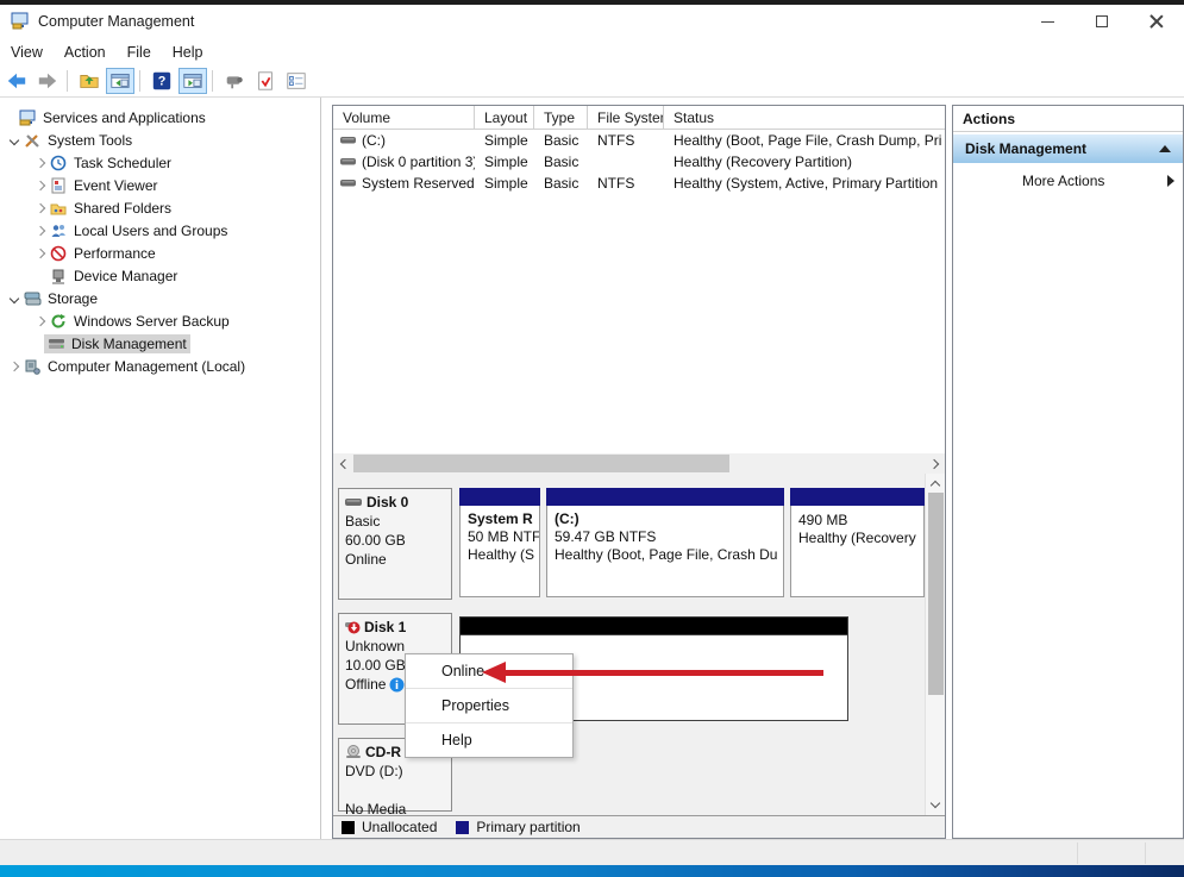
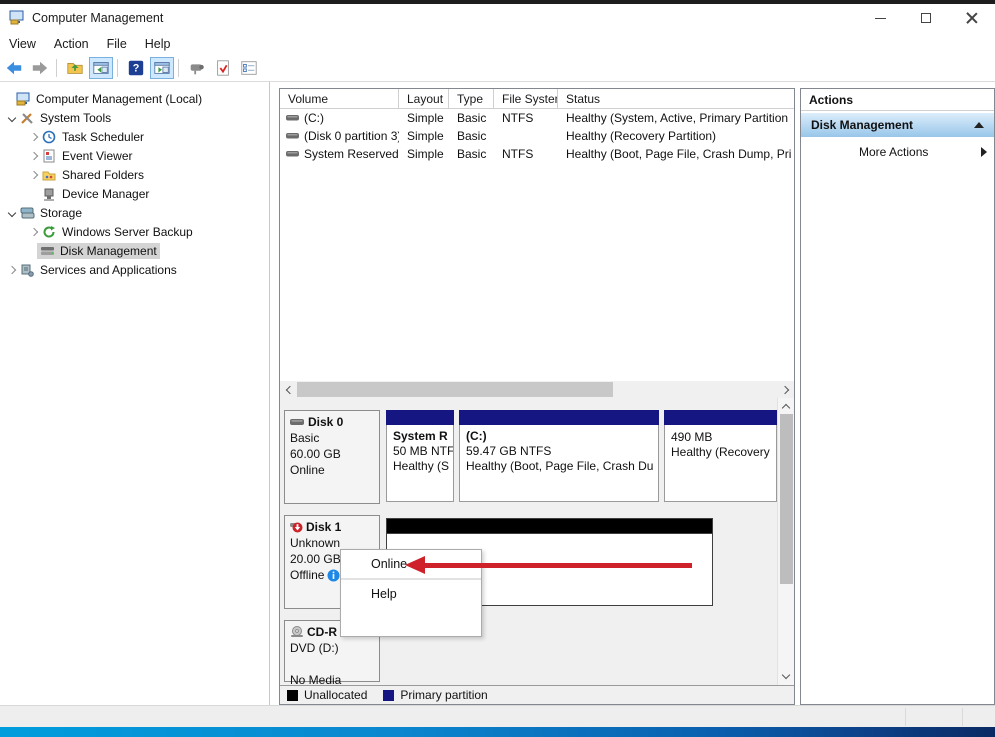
  Computer Management
  View
  Action
  File
  Help
  ?
- Services and Applications
+ Computer Management (Local)
  System Tools
  Task Scheduler
  Event Viewer
  Shared Folders
- Local Users and Groups
- Performance
  Device Manager
  Storage
  Windows Server Backup
  Disk Management
- Computer Management (Local)
+ Services and Applications
  Volume
  Layout
  Type
  File Syste
  Status
  (C:)
  Simple
  Basic
  NTFS
- Healthy (Boot, Page File, Crash Dump, Pri
+ Healthy (System, Active, Primary Partition
  (Disk 0 partition 3
  Simple
  Basic
  Healthy (Recovery Partition)
  System Reserved
  Simple
  Basic
  NTFS
- Healthy (System, Active, Primary Partition
+ Healthy (Boot, Page File, Crash Dump, Pri
  Disk 0
  Basic
  60.00 GB
  Online
  System R
  50 MB NTF
  Healthy (S
  (C:)
  59.47 GB NTFS
  Healthy (Boot, Page File, Crash Du
  490 MB
  Healthy (Recovery
  Disk 1
  Unknown
- 10.00 GB
+ 20.00 GB
  Offline
  CD-R
  DVD (D:)
  No Media
  Unallocated
  Primary partition
  Actions
  Disk Management
  More Actions
  Online
- Properties
  Help
